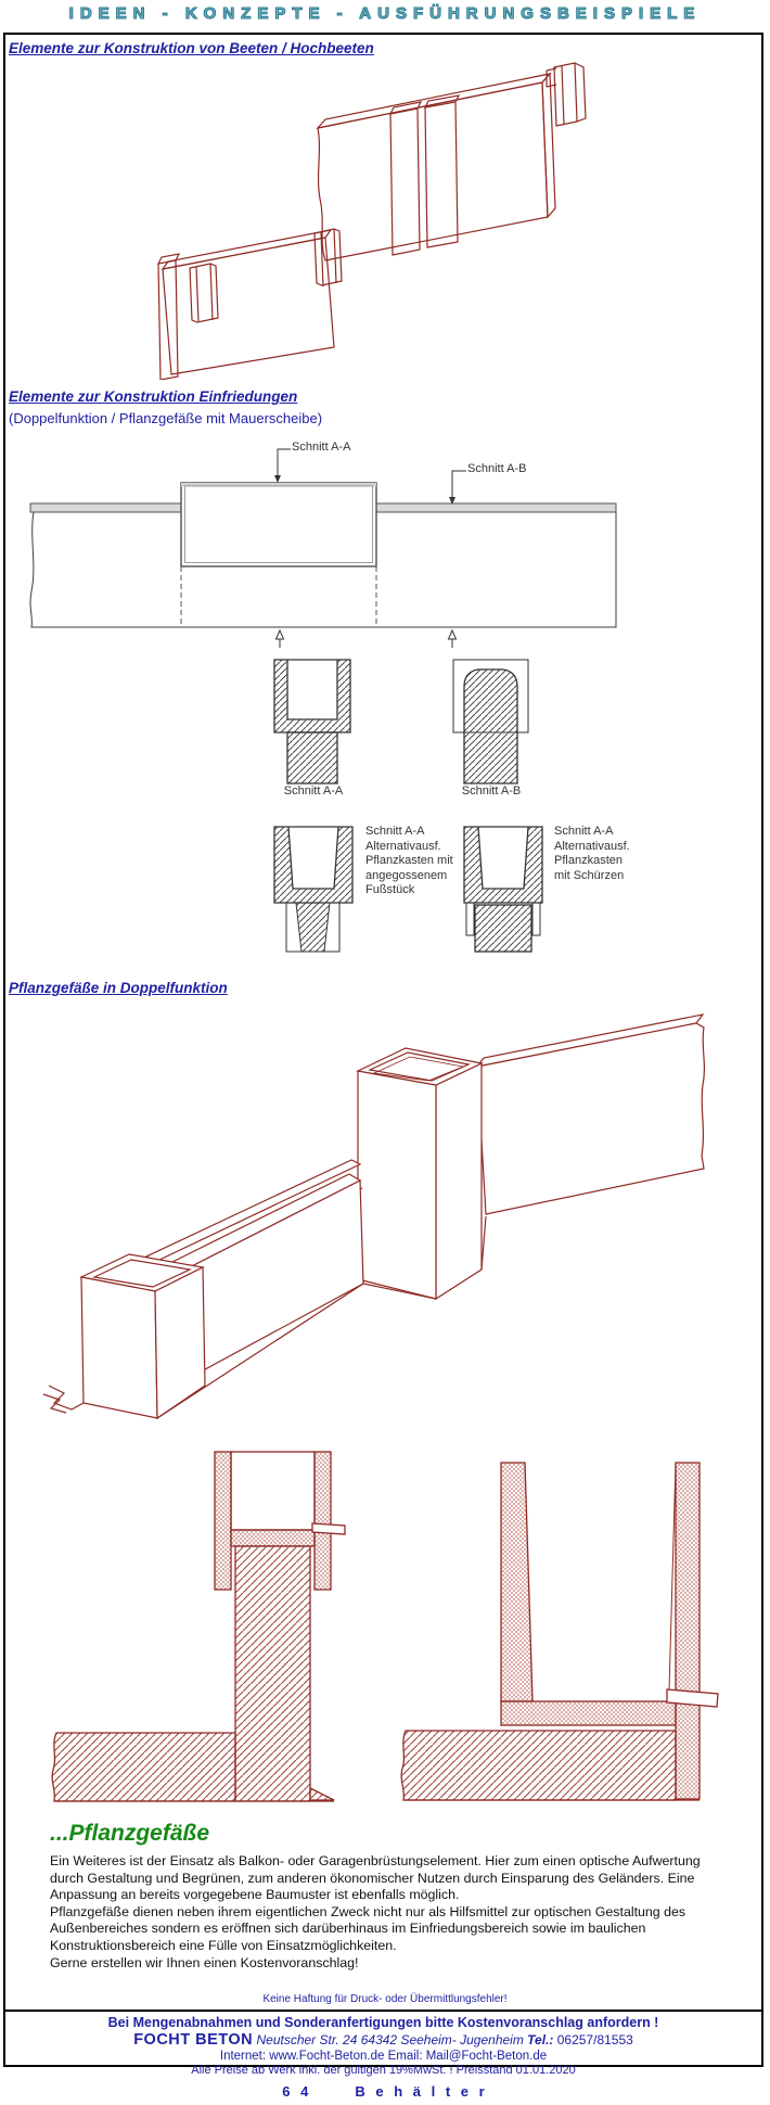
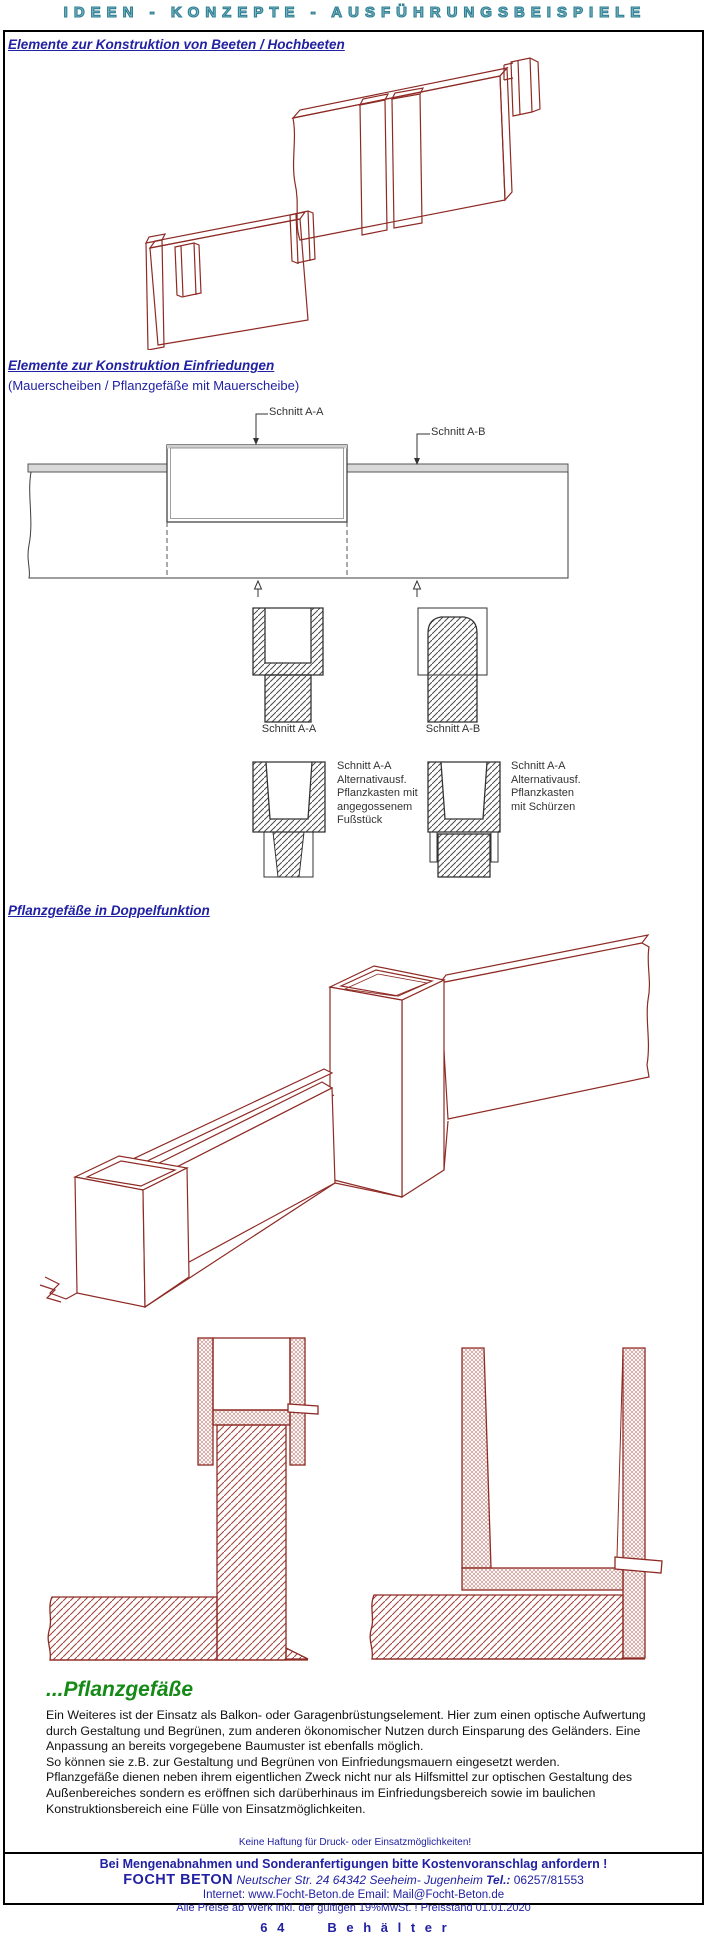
  IDEEN - KONZEPTE - AUSFÜHRUNGSBEISPIELE
  Elemente zur Konstruktion von Beeten / Hochbeeten
  Elemente zur Konstruktion Einfriedungen
- (Doppelfunktion / Pflanzgefäße mit Mauerscheibe)
+ (Mauerscheiben / Pflanzgefäße mit Mauerscheibe)
  Schnitt A-A
  Schnitt A-B
  Schnitt A-A
  Schnitt A-B
  Schnitt A-A
  Alternativausf.
  Pflanzkasten mit
  angegossenem
  Fußstück
  Schnitt A-A
  Alternativausf.
  Pflanzkasten
  mit Schürzen
  Pflanzgefäße in Doppelfunktion
  ...Pflanzgefäße
  Ein Weiteres ist der Einsatz als Balkon- oder Garagenbrüstungselement. Hier zum einen optische Aufwertung durch Gestaltung und Begrünen, zum anderen ökonomischer Nutzen durch Einsparung des Geländers. Eine Anpassung an bereits vorgegebene Baumuster ist ebenfalls möglich.
+ So können sie z.B. zur Gestaltung und Begrünen von Einfriedungsmauern eingesetzt werden.
  Pflanzgefäße dienen neben ihrem eigentlichen Zweck nicht nur als Hilfsmittel zur optischen Gestaltung des Außenbereiches sondern es eröffnen sich darüberhinaus im Einfriedungsbereich sowie im baulichen Konstruktionsbereich eine Fülle von Einsatzmöglichkeiten.
- Gerne erstellen wir Ihnen einen Kostenvoranschlag!
- Keine Haftung für Druck- oder Übermittlungsfehler!
+ Keine Haftung für Druck- oder Einsatzmöglichkeiten!
  Bei Mengenabnahmen und Sonderanfertigungen bitte Kostenvoranschlag anfordern !
  FOCHT BETON Neutscher Str. 24 64342 Seeheim- Jugenheim Tel.: 06257/81553
  Internet: www.Focht-Beton.de Email: Mail@Focht-Beton.de
  Alle Preise ab Werk inkl. der gültigen 19%MwSt. ! Preisstand 01.01.2020
  6 4 B e h ä l t e r
